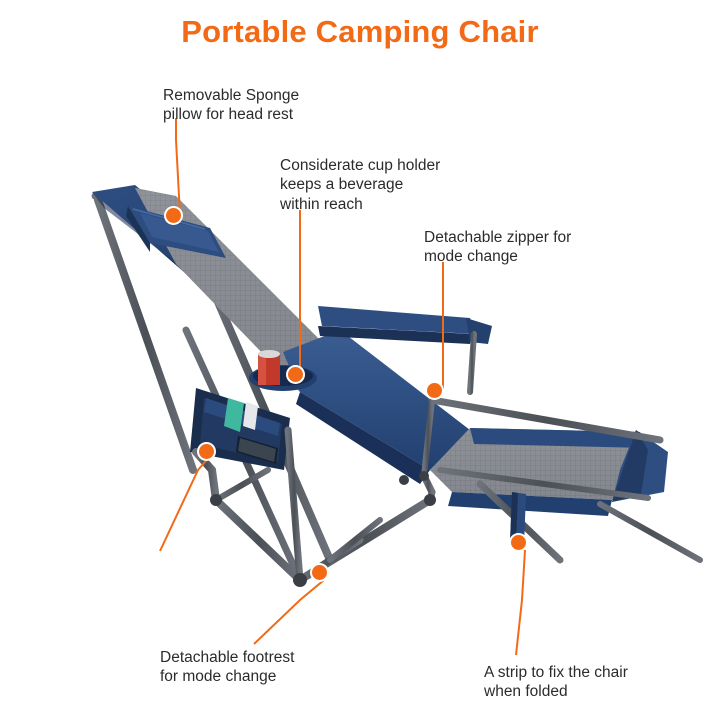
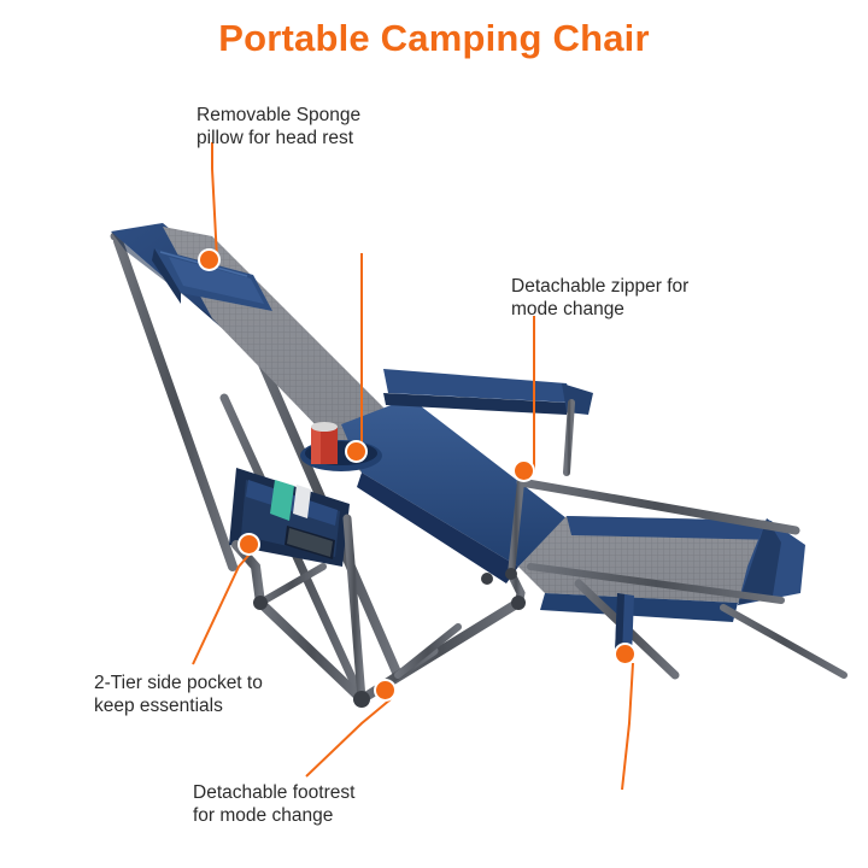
  Portable Camping Chair
  Removable Sponge
  pillow for head rest
- Considerate cup holder
- keeps a beverage
- within reach
  Detachable zipper for
  mode change
+ 2-Tier side pocket to
+ keep essentials
  Detachable footrest
  for mode change
- A strip to fix the chair
- when folded
